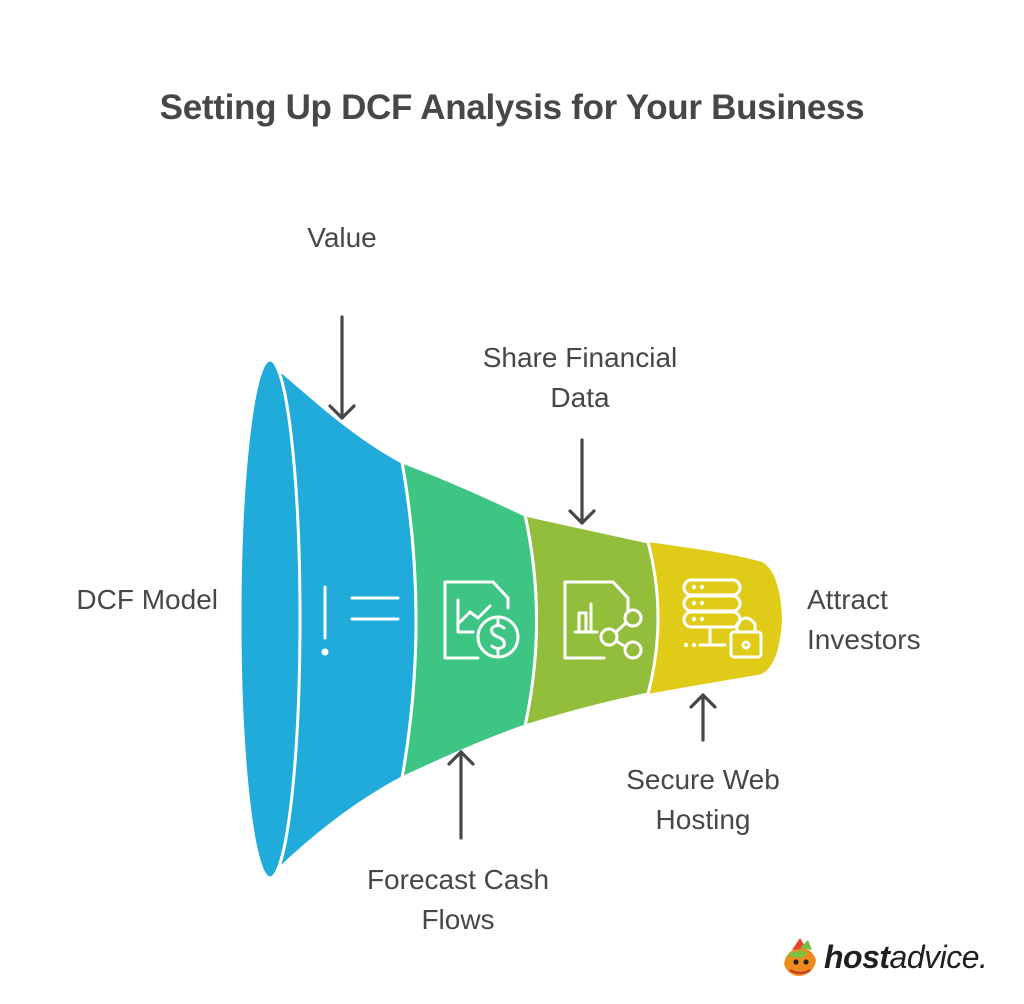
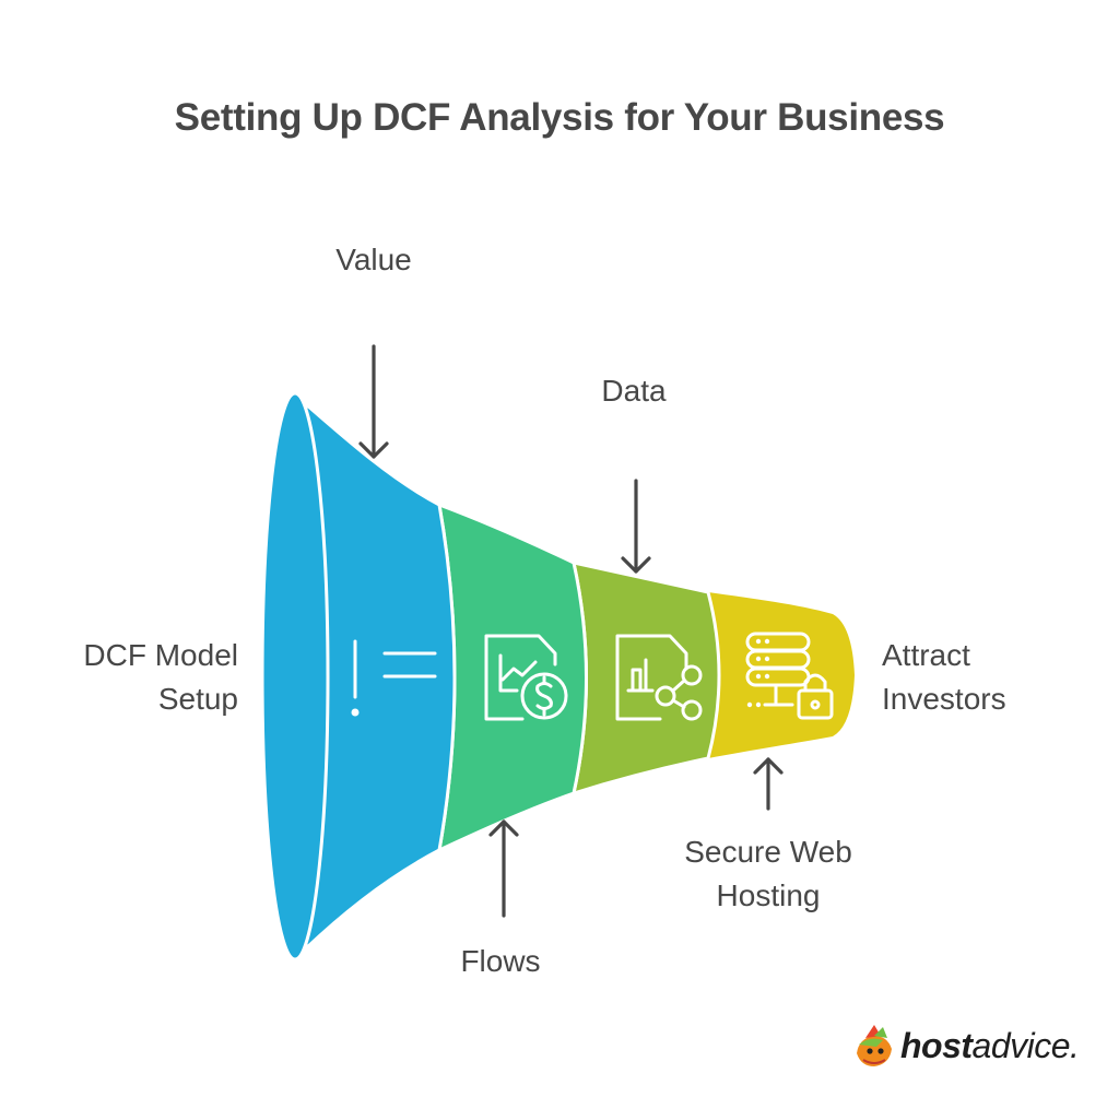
  Setting Up DCF Analysis for Your Business
  Value
- Share Financial
  Data
  DCF Model
+ Setup
  Attract
  Investors
  Secure Web
  Hosting
- Forecast Cash
  Flows
  hostadvice.
